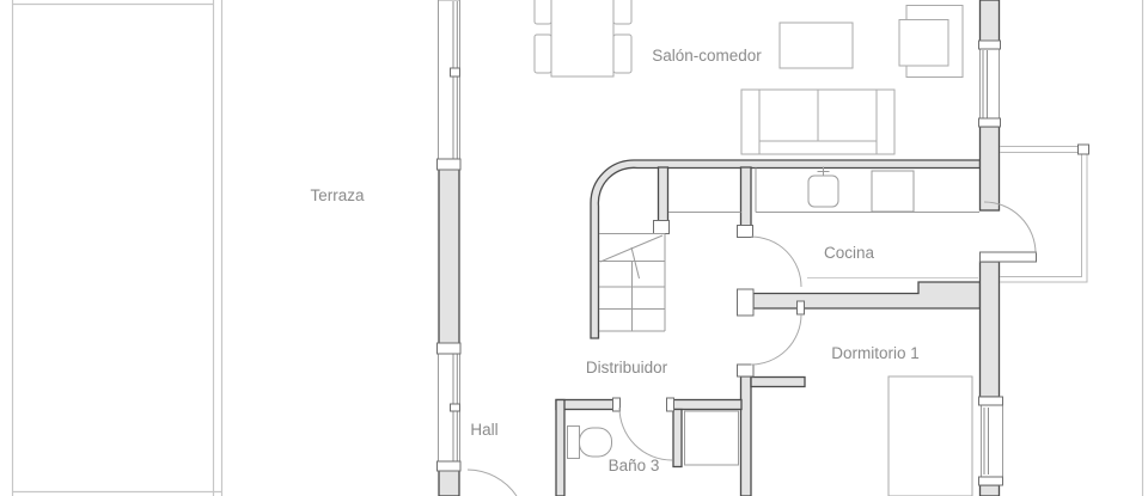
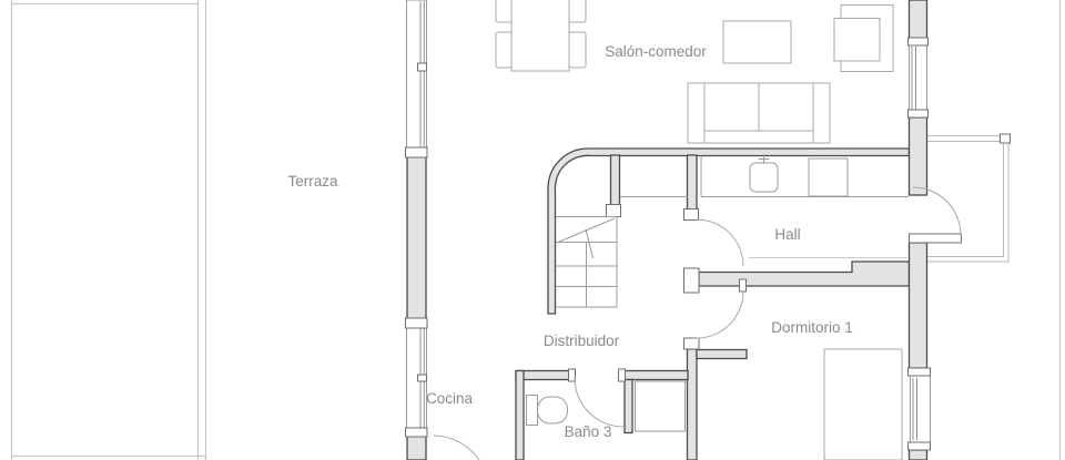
  Terraza
  Salón-comedor
- Cocina
+ Hall
  Distribuidor
  Dormitorio 1
- Hall
+ Cocina
  Baño 3
